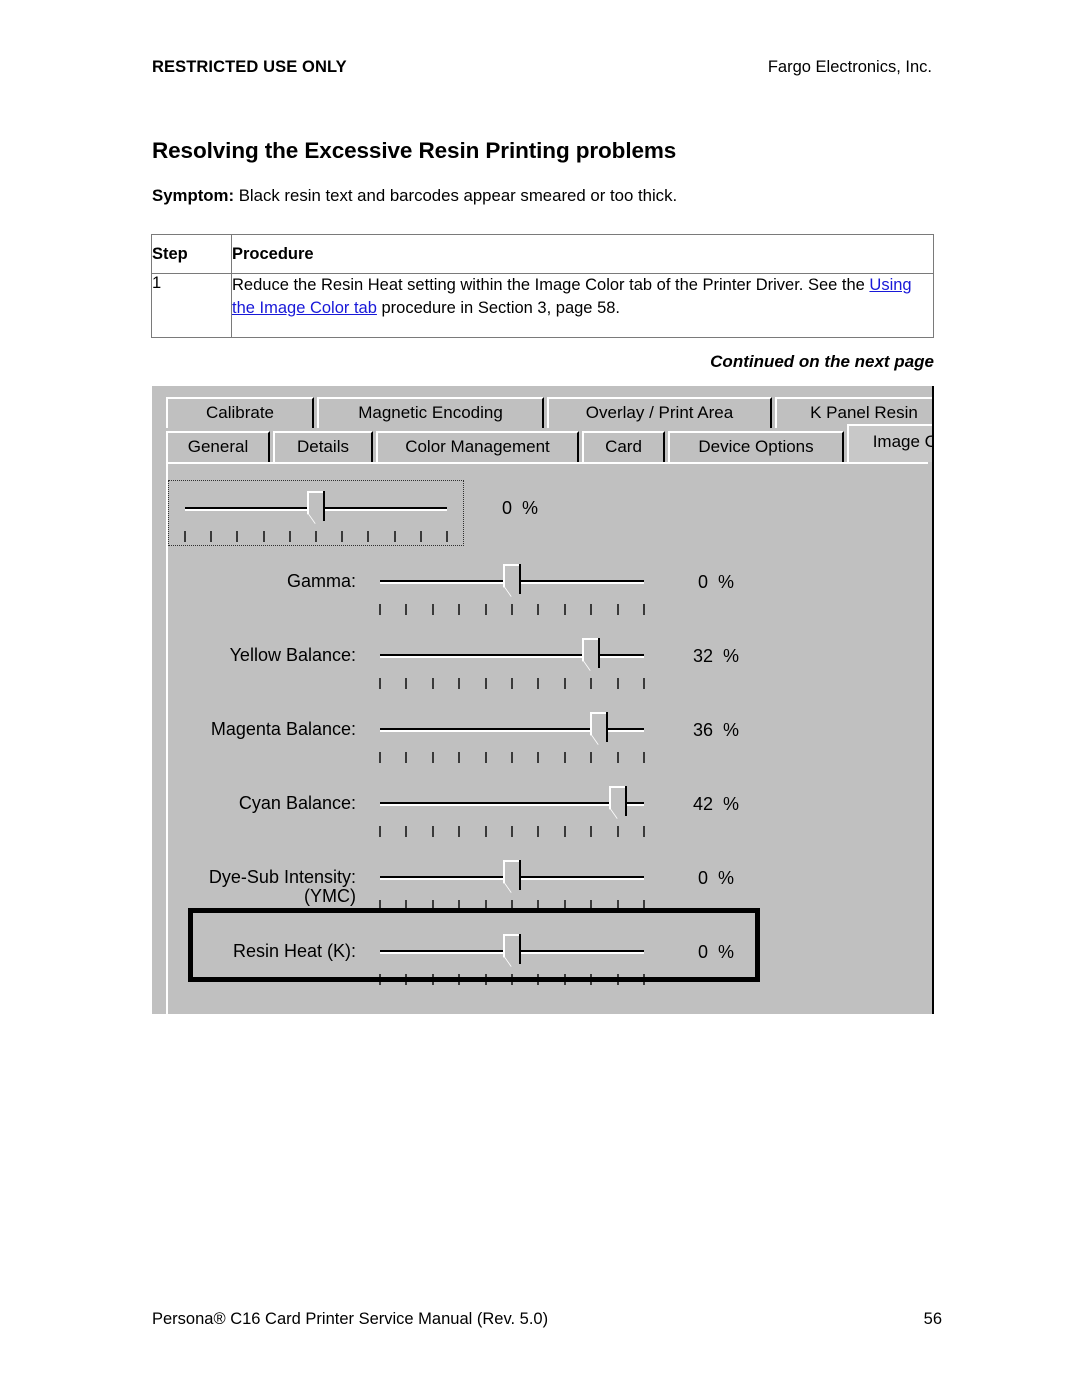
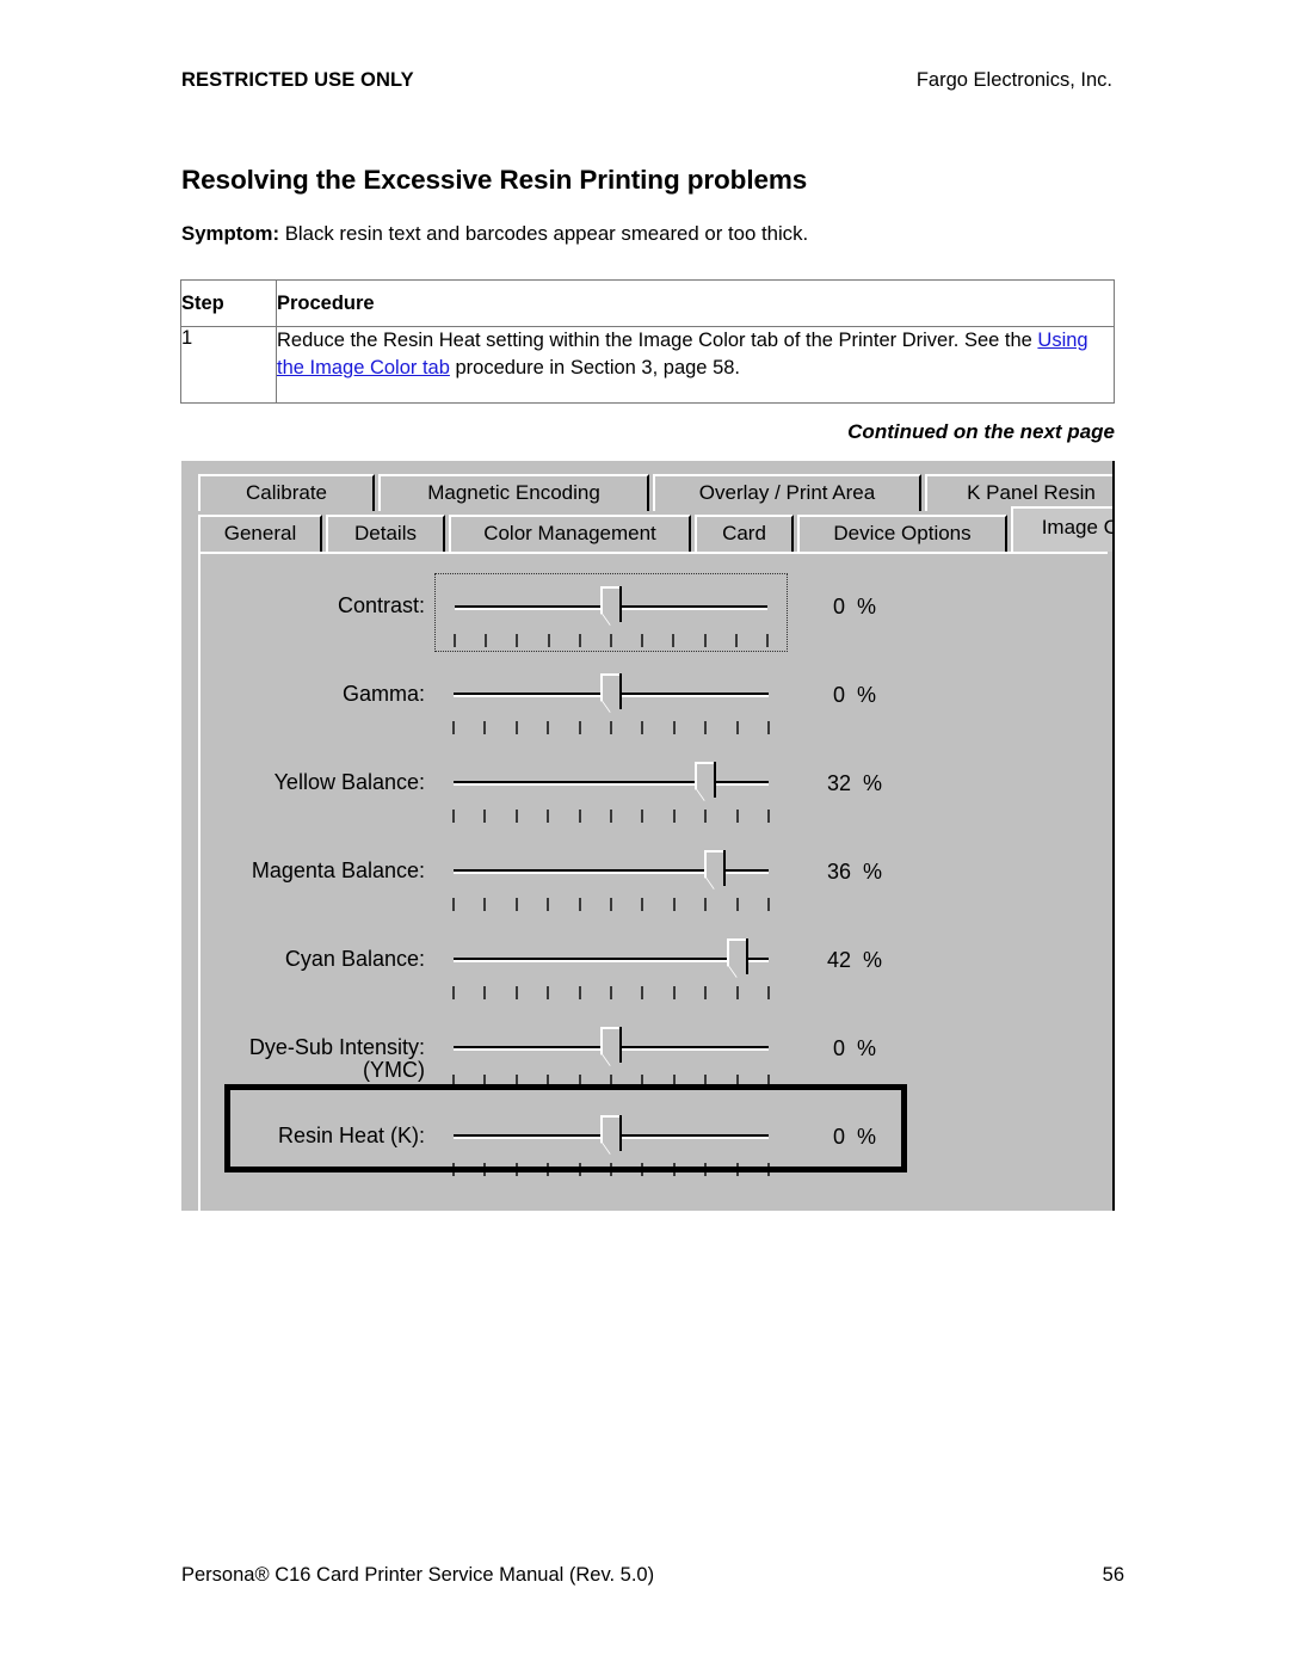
  RESTRICTED USE ONLY
  Fargo Electronics, Inc.
  Resolving the Excessive Resin Printing problems
  Symptom: Black resin text and barcodes appear smeared or too thick.
  Step	Procedure
  1	Reduce the Resin Heat setting within the Image Color tab of the Printer Driver. See the Using the Image Color tab procedure in Section 3, page 58.
  Continued on the next page
  Calibrate
  Magnetic Encoding
  Overlay / Print Area
  K Panel Resin
  General
  Details
  Color Management
  Card
  Device Options
+ Contrast:
  0 %
  Gamma:
  0 %
  Yellow Balance:
  32 %
  Magenta Balance:
  36 %
  Cyan Balance:
  42 %
  Dye-Sub Intensity:
  (YMC)
  0 %
  Resin Heat (K):
  0 %
  Persona® C16 Card Printer Service Manual (Rev. 5.0)
  56
